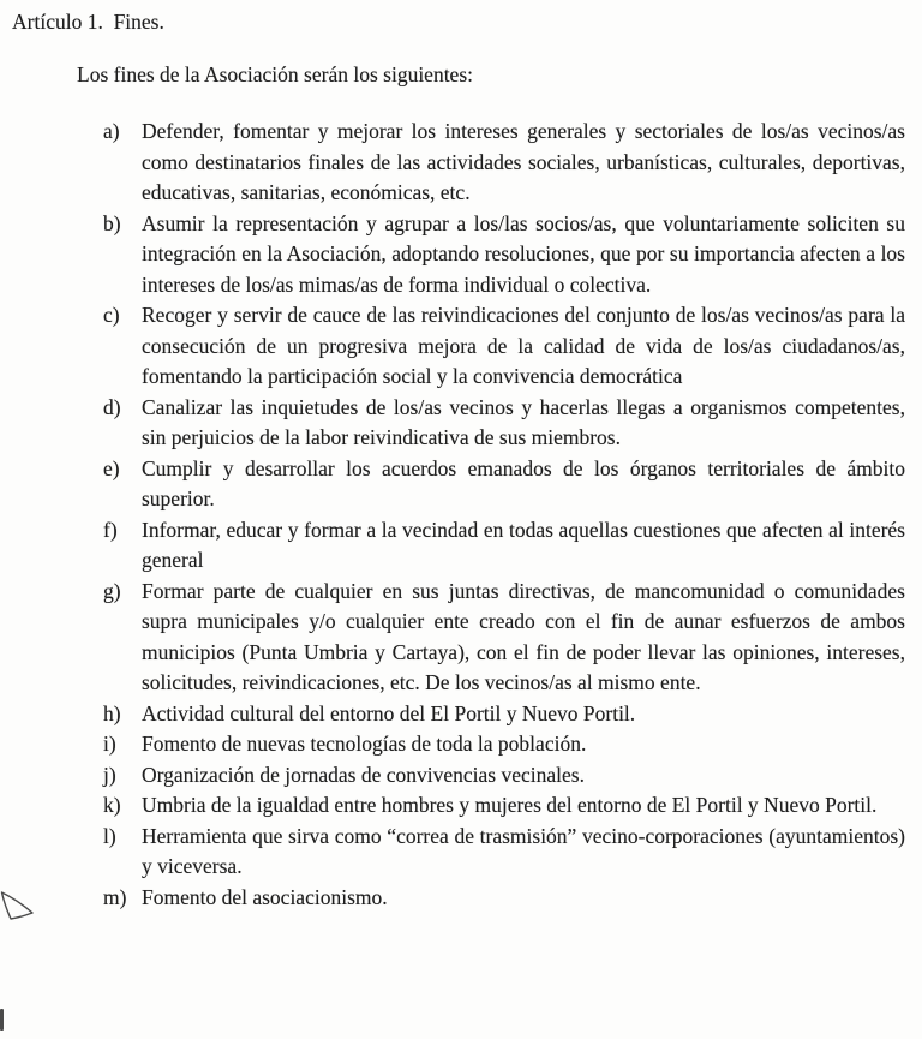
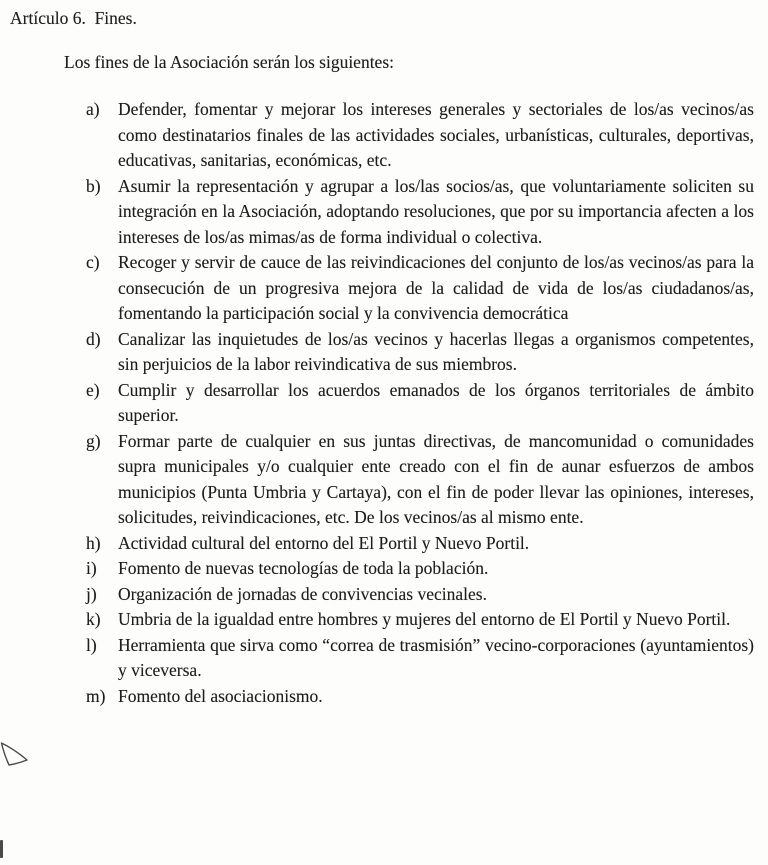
- Artículo 1. Fines.
+ Artículo 6. Fines.
  Los fines de la Asociación serán los siguientes:
  a)
  Defender, fomentar y mejorar los intereses generales y sectoriales de los/as vecinos/as como destinatarios finales de las actividades sociales, urbanísticas, culturales, deportivas, educativas, sanitarias, económicas, etc.
  b)
  Asumir la representación y agrupar a los/las socios/as, que voluntariamente soliciten su integración en la Asociación, adoptando resoluciones, que por su importancia afecten a los intereses de los/as mimas/as de forma individual o colectiva.
  c)
  Recoger y servir de cauce de las reivindicaciones del conjunto de los/as vecinos/as para la consecución de un progresiva mejora de la calidad de vida de los/as ciudadanos/as, fomentando la participación social y la convivencia democrática
  d)
  Canalizar las inquietudes de los/as vecinos y hacerlas llegas a organismos competentes, sin perjuicios de la labor reivindicativa de sus miembros.
  e)
  Cumplir y desarrollar los acuerdos emanados de los órganos territoriales de ámbito superior.
- f)
- Informar, educar y formar a la vecindad en todas aquellas cuestiones que afecten al interés general
  g)
  Formar parte de cualquier en sus juntas directivas, de mancomunidad o comunidades supra municipales y/o cualquier ente creado con el fin de aunar esfuerzos de ambos municipios (Punta Umbria y Cartaya), con el fin de poder llevar las opiniones, intereses, solicitudes, reivindicaciones, etc. De los vecinos/as al mismo ente.
  h)
  Actividad cultural del entorno del El Portil y Nuevo Portil.
  i)
  Fomento de nuevas tecnologías de toda la población.
  j)
  Organización de jornadas de convivencias vecinales.
  k)
  Umbria de la igualdad entre hombres y mujeres del entorno de El Portil y Nuevo Portil.
  l)
  Herramienta que sirva como “correa de trasmisión” vecino-corporaciones (ayuntamientos) y viceversa.
  m)
  Fomento del asociacionismo.
